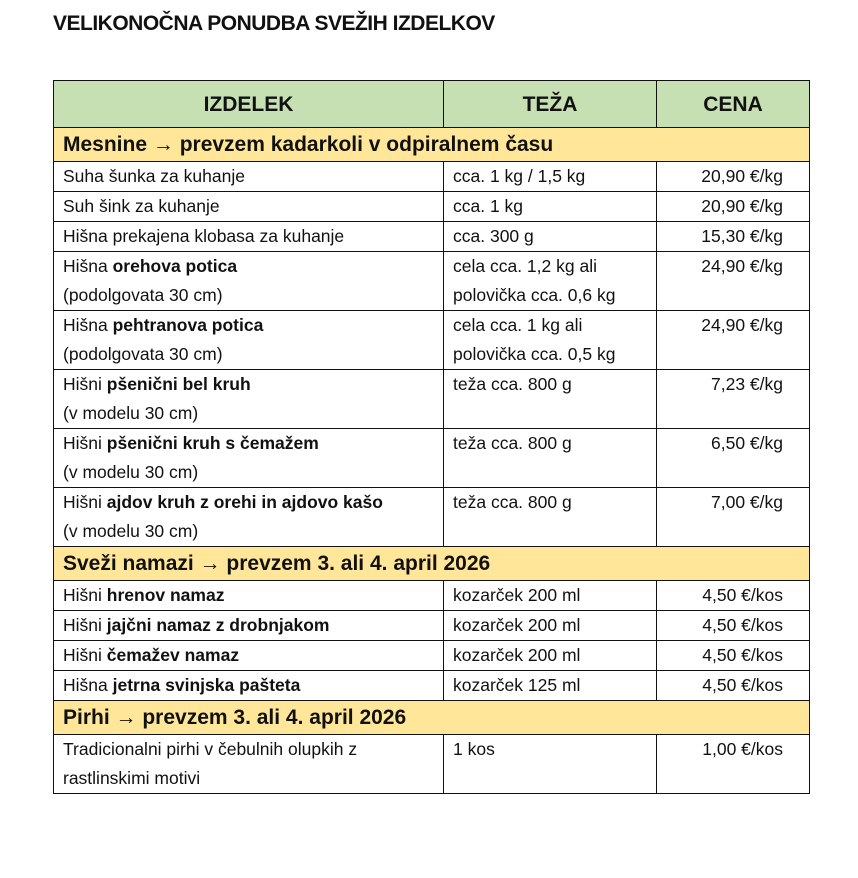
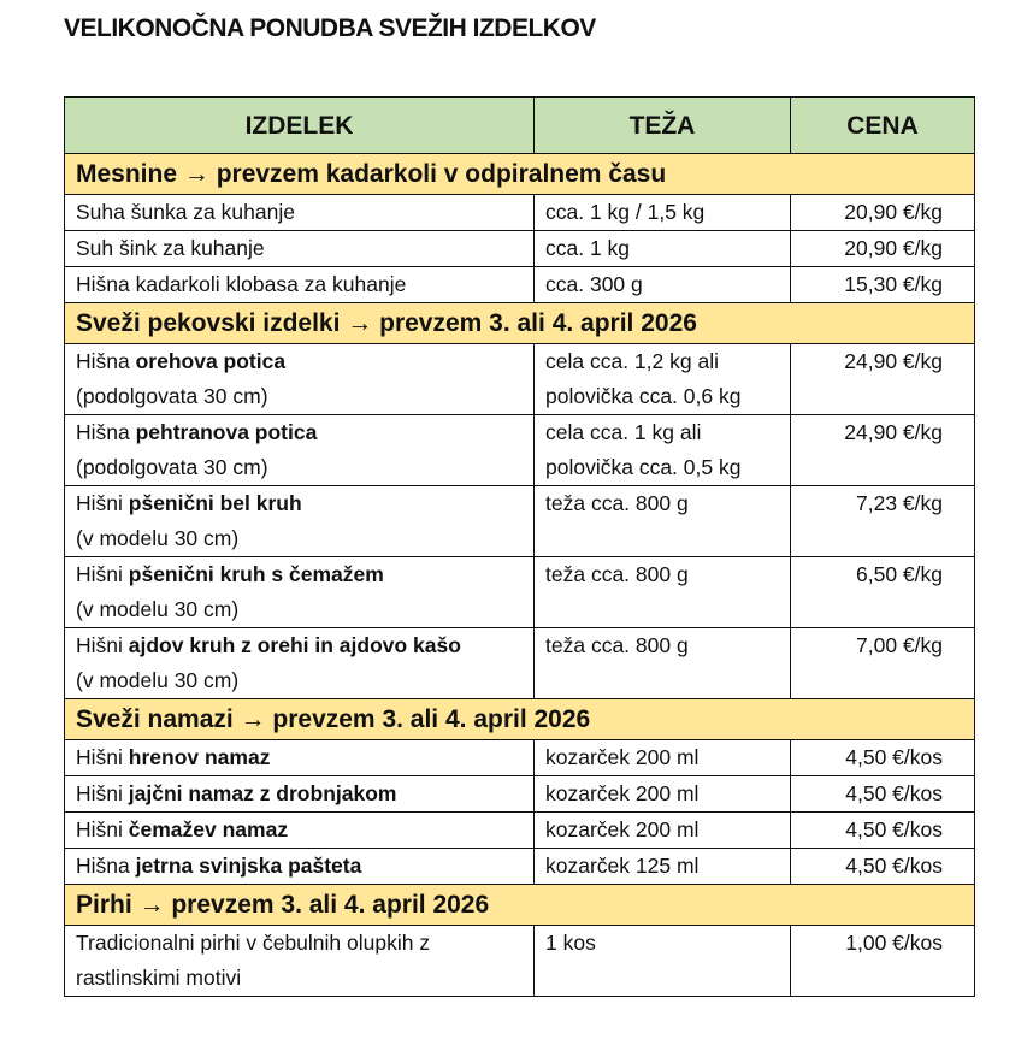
  VELIKONOČNA PONUDBA SVEŽIH IZDELKOV
  IZDELEK	TEŽA	CENA
  Mesnine → prevzem kadarkoli v odpiralnem času
  Suha šunka za kuhanje	cca. 1 kg / 1,5 kg	20,90 €/kg
  Suh šink za kuhanje	cca. 1 kg	20,90 €/kg
- Hišna prekajena klobasa za kuhanje	cca. 300 g	15,30 €/kg
+ Hišna kadarkoli klobasa za kuhanje	cca. 300 g	15,30 €/kg
+ Sveži pekovski izdelki → prevzem 3. ali 4. april 2026
  Hišna orehova potica(podolgovata 30 cm)	cela cca. 1,2 kg alipolovička cca. 0,6 kg	24,90 €/kg
  Hišna pehtranova potica(podolgovata 30 cm)	cela cca. 1 kg alipolovička cca. 0,5 kg	24,90 €/kg
  Hišni pšenični bel kruh(v modelu 30 cm)	teža cca. 800 g	7,23 €/kg
  Hišni pšenični kruh s čemažem(v modelu 30 cm)	teža cca. 800 g	6,50 €/kg
  Hišni ajdov kruh z orehi in ajdovo kašo(v modelu 30 cm)	teža cca. 800 g	7,00 €/kg
  Sveži namazi → prevzem 3. ali 4. april 2026
  Hišni hrenov namaz	kozarček 200 ml	4,50 €/kos
  Hišni jajčni namaz z drobnjakom	kozarček 200 ml	4,50 €/kos
  Hišni čemažev namaz	kozarček 200 ml	4,50 €/kos
  Hišna jetrna svinjska pašteta	kozarček 125 ml	4,50 €/kos
  Pirhi → prevzem 3. ali 4. april 2026
  Tradicionalni pirhi v čebulnih olupkih zrastlinskimi motivi	1 kos	1,00 €/kos
